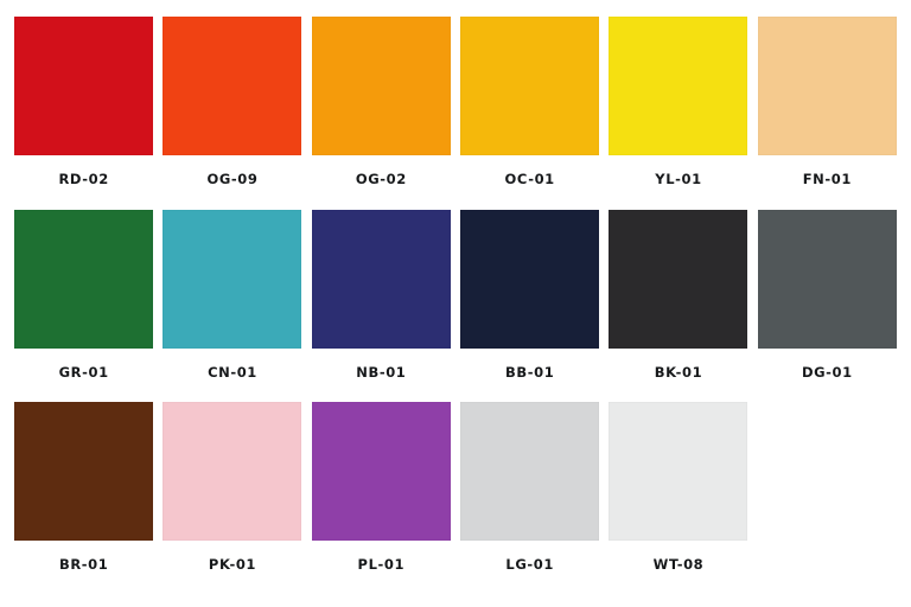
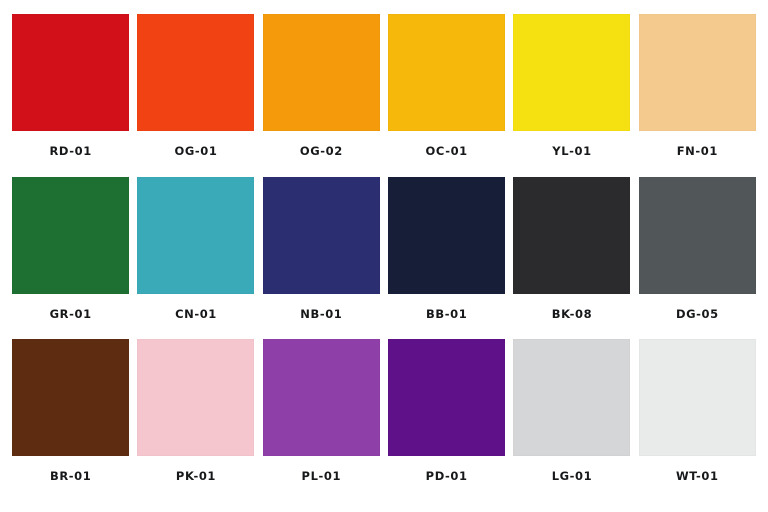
- RD-02
+ RD-01
- OG-09
+ OG-01
  OG-02
  OC-01
  YL-01
  FN-01
  GR-01
  CN-01
  NB-01
  BB-01
- BK-01
+ BK-08
- DG-01
+ DG-05
  BR-01
  PK-01
  PL-01
+ PD-01
  LG-01
- WT-08
+ WT-01
